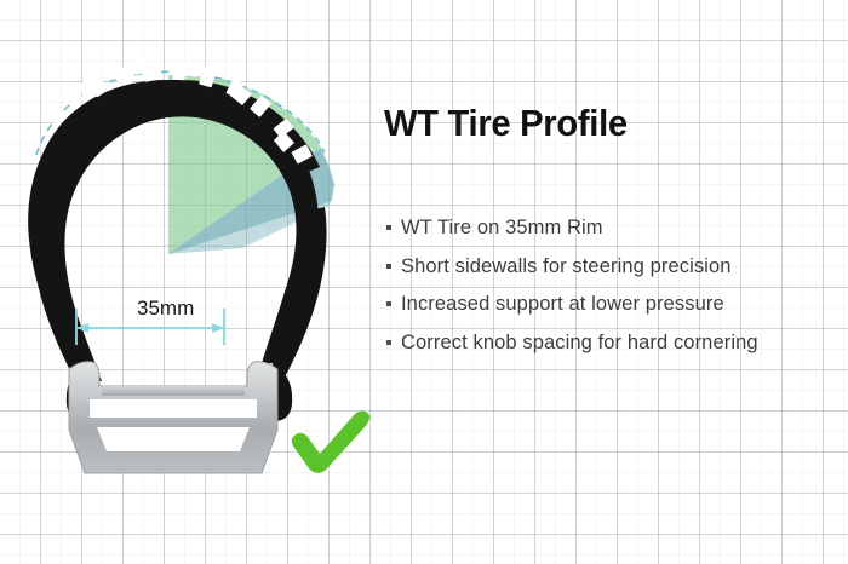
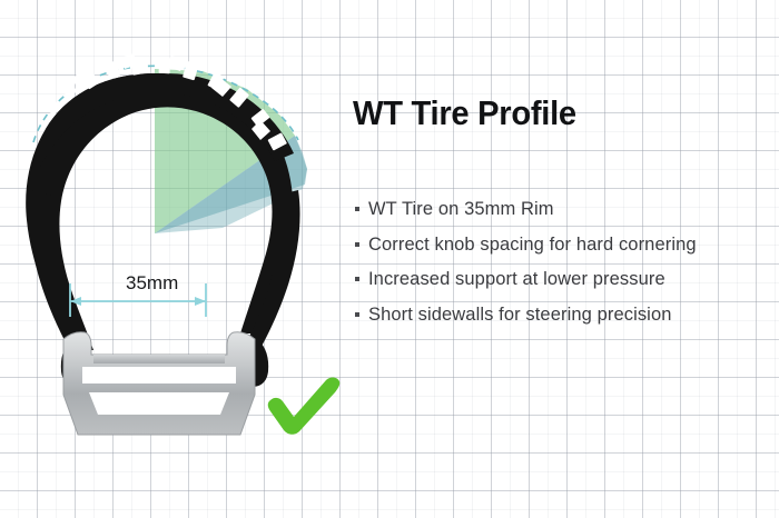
  35mm
  WT Tire Profile
  WT Tire on 35mm Rim
- Short sidewalls for steering precision
+ Correct knob spacing for hard cornering
  Increased support at lower pressure
- Correct knob spacing for hard cornering
+ Short sidewalls for steering precision
